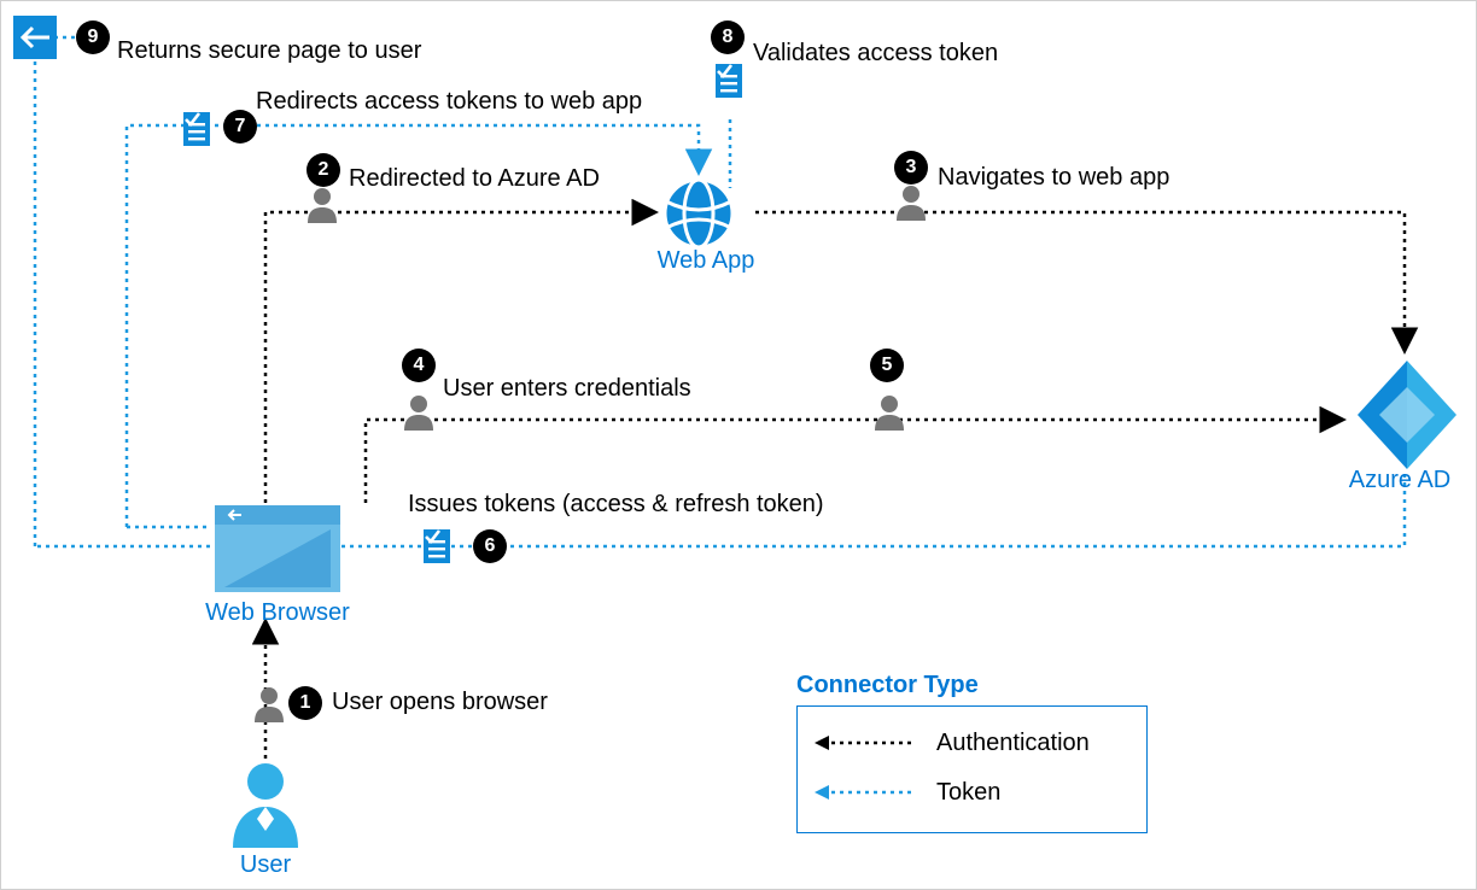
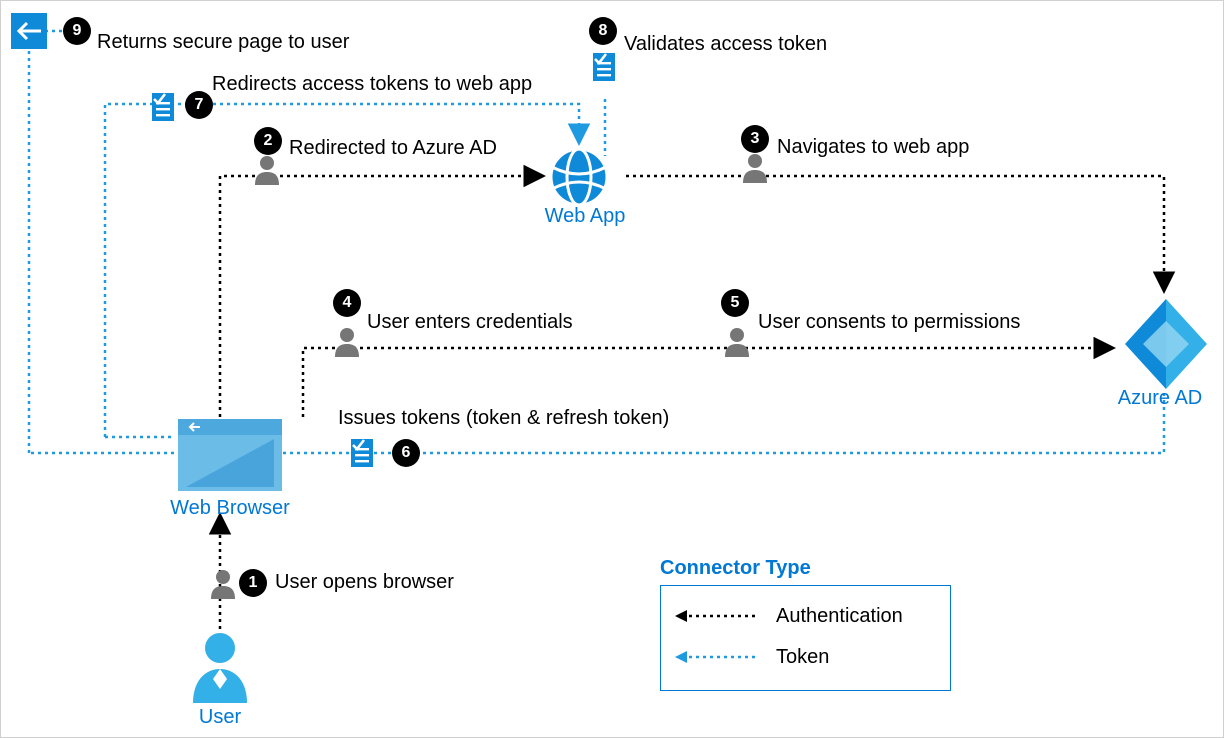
  User
  Web Browser
  Web App
  Azure AD
  1
  User opens browser
  2
  Redirected to Azure AD
  3
  Navigates to web app
  4
  User enters credentials
  5
+ User consents to permissions
  6
- Issues tokens (access & refresh token)
+ Issues tokens (token & refresh token)
  7
  Redirects access tokens to web app
  8
  Validates access token
  9
  Returns secure page to user
  Connector Type
  Authentication
  Token
